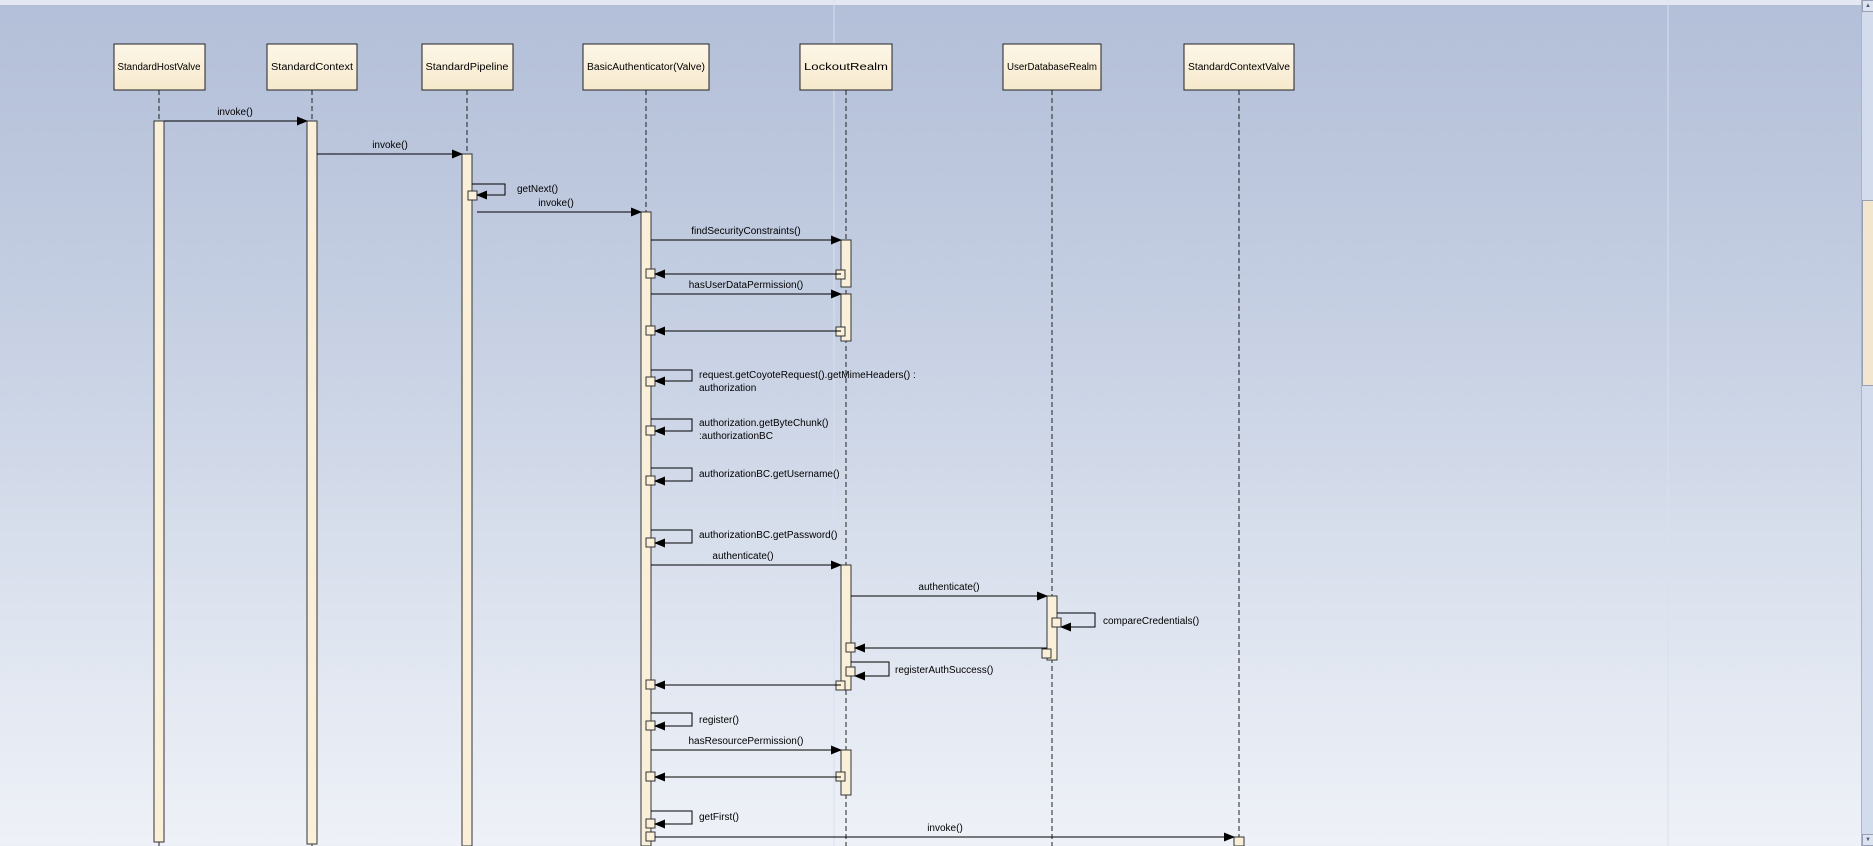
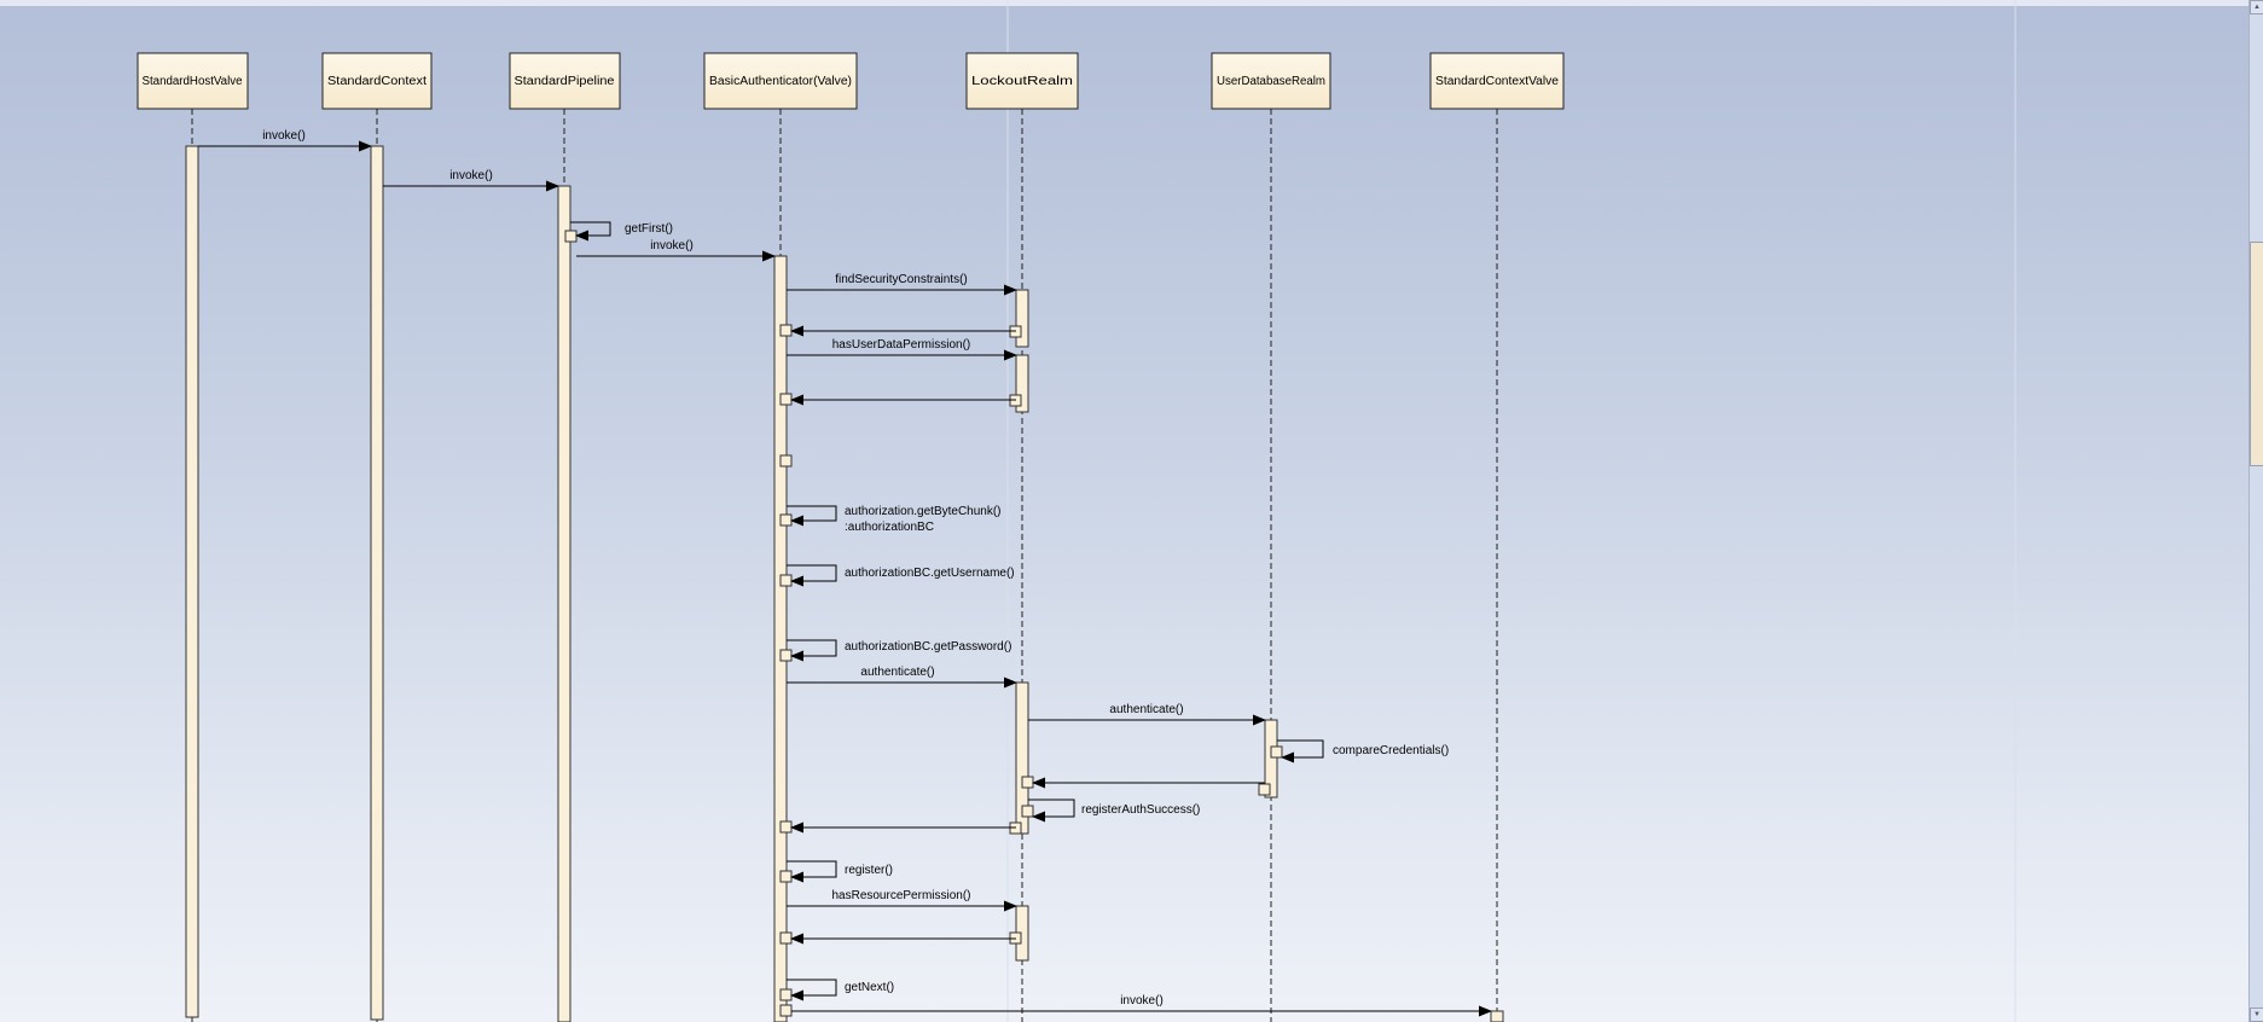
  StandardHostValve
  StandardContext
  StandardPipeline
  BasicAuthenticator(Valve)
  LockoutRealm
  UserDatabaseRealm
  StandardContextValve
  invoke()
  invoke()
- getNext()
+ getFirst()
  invoke()
  findSecurityConstraints()
  hasUserDataPermission()
- request.getCoyoteRequest().getMimeHeaders() :
- authorization
  authorization.getByteChunk()
  :authorizationBC
  authorizationBC.getUsername()
  authorizationBC.getPassword()
  authenticate()
  authenticate()
  compareCredentials()
  registerAuthSuccess()
  register()
  hasResourcePermission()
- getFirst()
+ getNext()
  invoke()
